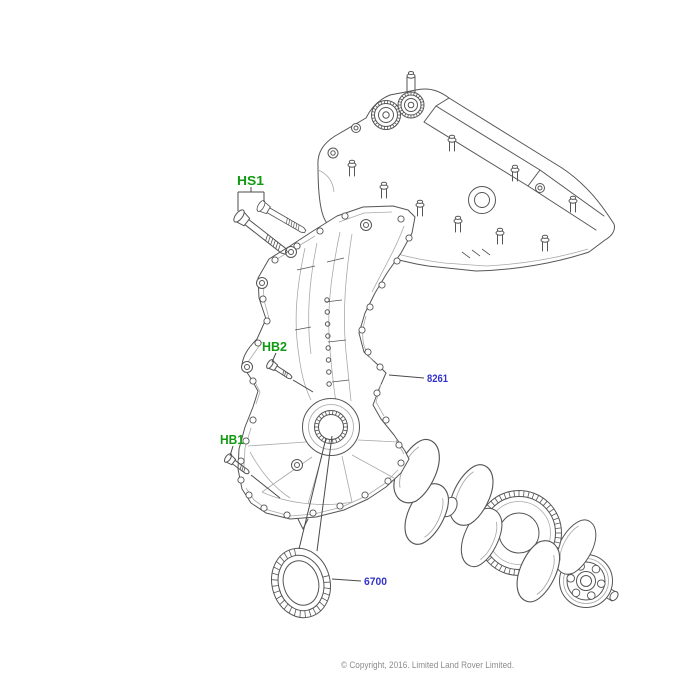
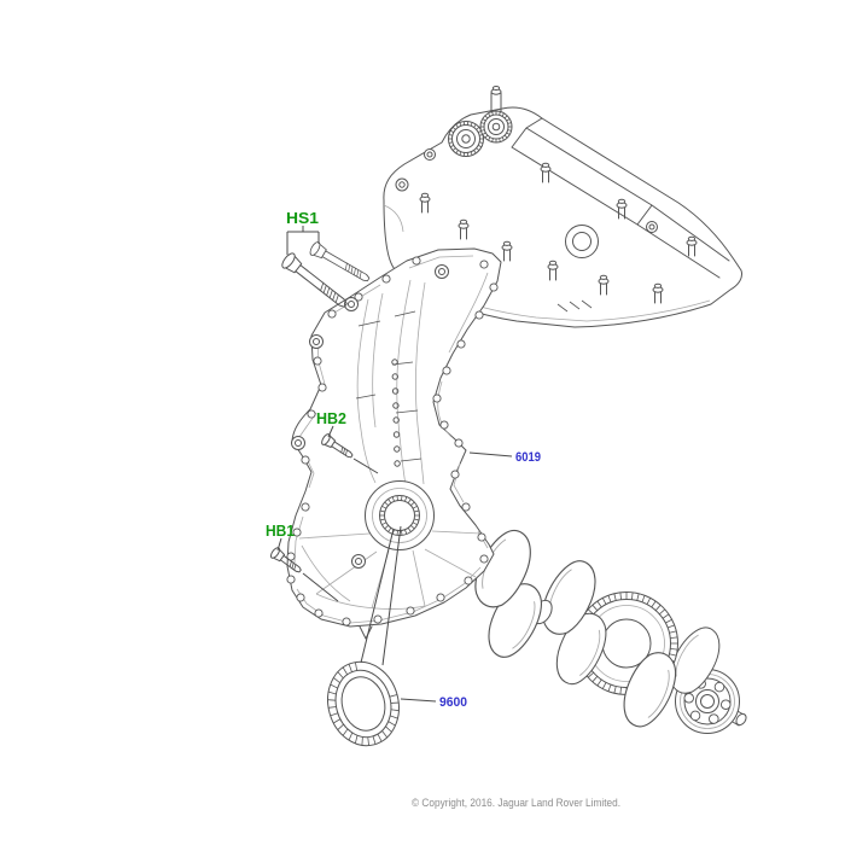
  HS1
  HB2
  HB1
- 8261
+ 6019
- 6700
+ 9600
- © Copyright, 2016. Limited Land Rover Limited.
+ © Copyright, 2016. Jaguar Land Rover Limited.
